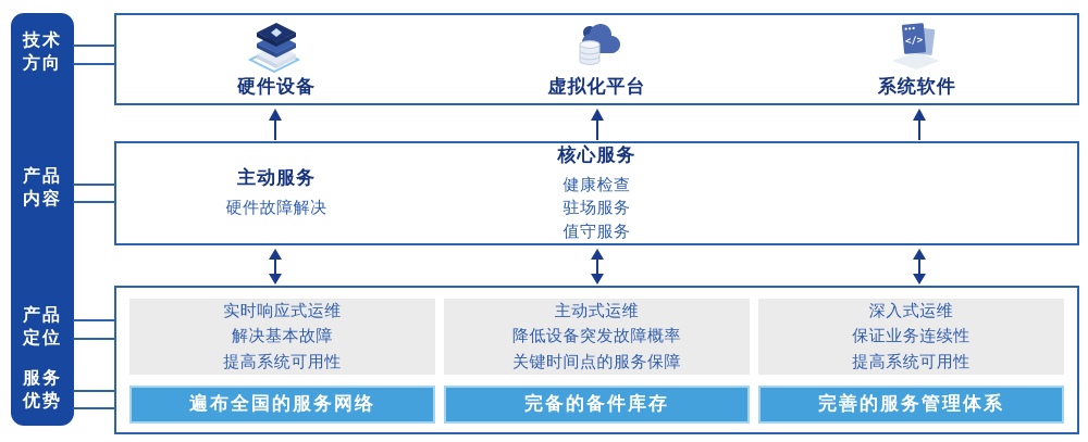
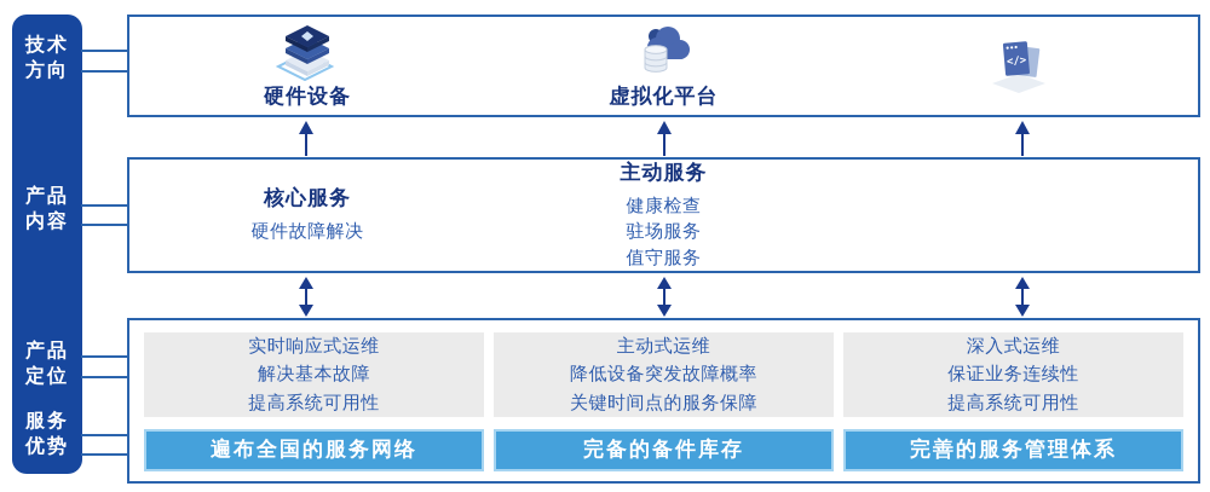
  技术
  方向
  产品
  内容
  产品
  定位
  服务
  优势
  硬件设备
  虚拟化平台
- 系统软件
- 主动服务
+ 核心服务
  硬件故障解决
- 核心服务
+ 主动服务
  健康检查
  驻场服务
  值守服务
  实时响应式运维
  解决基本故障
  提高系统可用性
  遍布全国的服务网络
  主动式运维
  降低设备突发故障概率
  关键时间点的服务保障
  完备的备件库存
  深入式运维
  保证业务连续性
  提高系统可用性
  完善的服务管理体系
